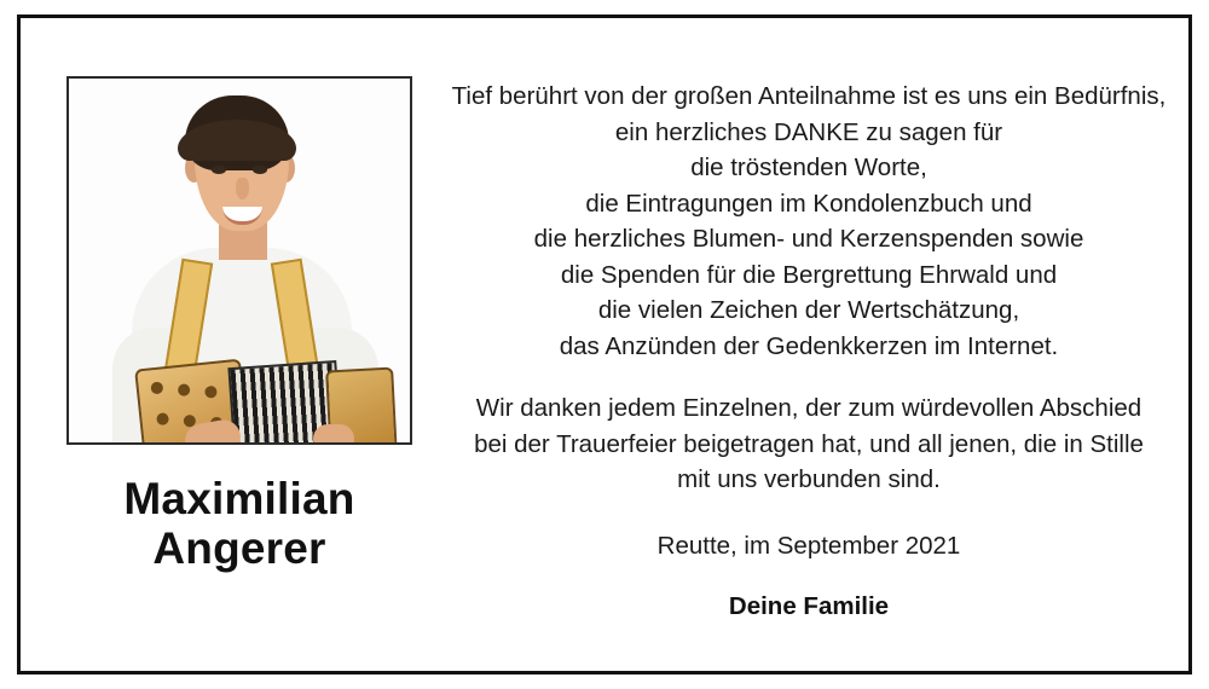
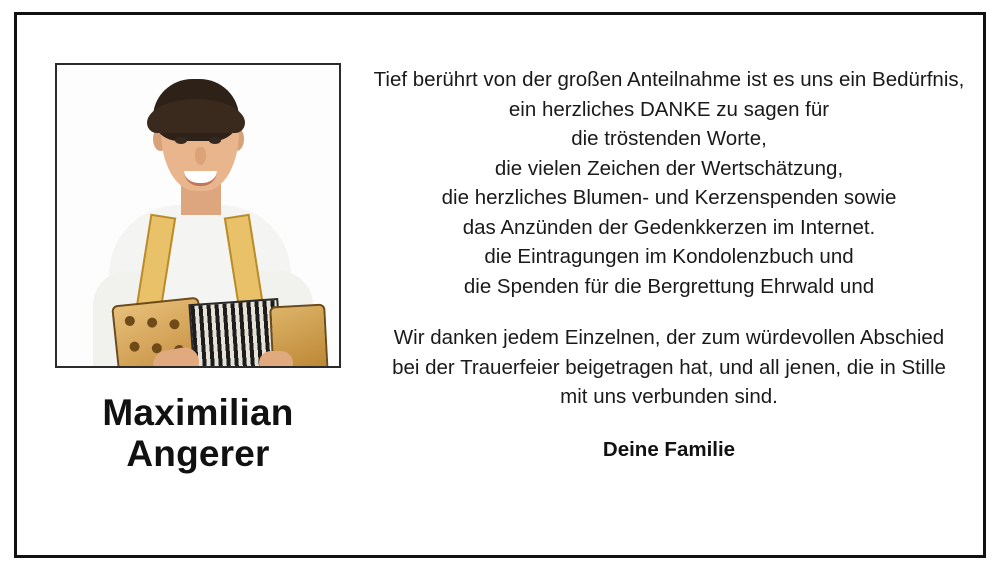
  Maximilian
  Angerer
  Tief berührt von der großen Anteilnahme ist es uns ein Bedürfnis,
  ein herzliches DANKE zu sagen für
  die tröstenden Worte,
- die Eintragungen im Kondolenzbuch und
+ die vielen Zeichen der Wertschätzung,
  die herzliches Blumen- und Kerzenspenden sowie
- die Spenden für die Bergrettung Ehrwald und
+ das Anzünden der Gedenkkerzen im Internet.
- die vielen Zeichen der Wertschätzung,
+ die Eintragungen im Kondolenzbuch und
- das Anzünden der Gedenkkerzen im Internet.
+ die Spenden für die Bergrettung Ehrwald und
  Wir danken jedem Einzelnen, der zum würdevollen Abschied
  bei der Trauerfeier beigetragen hat, und all jenen, die in Stille
  mit uns verbunden sind.
- Reutte, im September 2021
  Deine Familie
